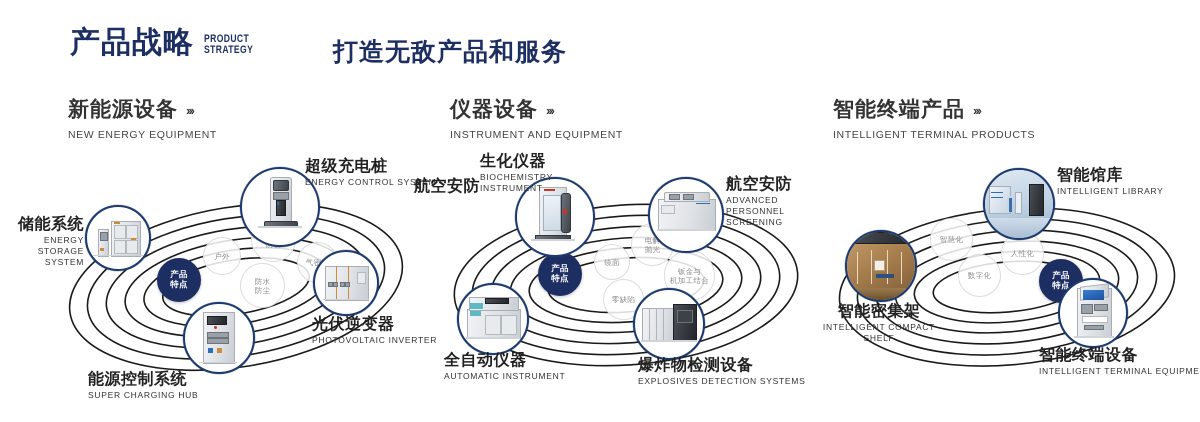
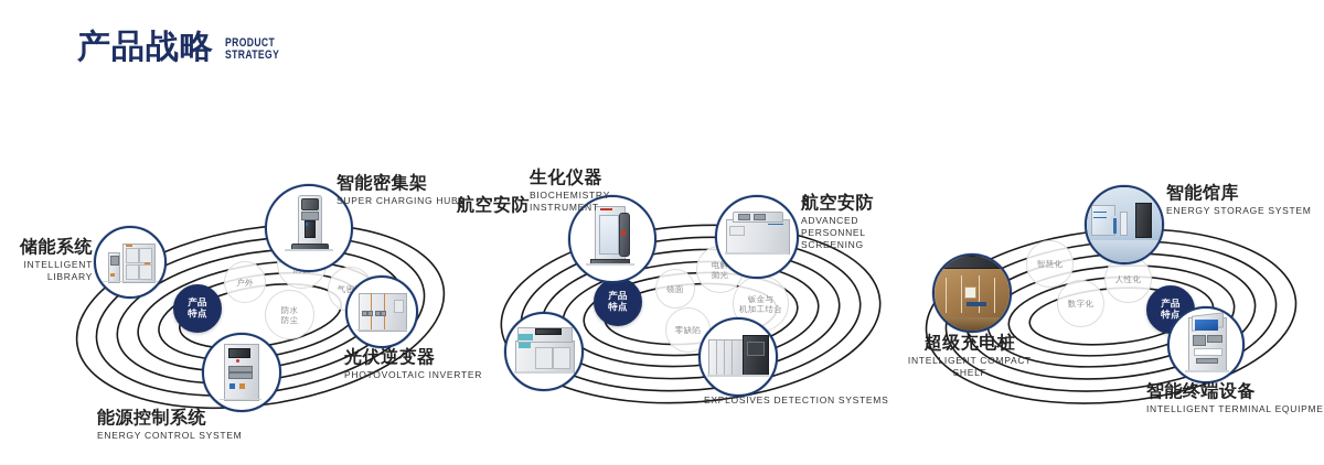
  产品战略
  PRODUCT
  STRATEGY
- 打造无敌产品和服务
- 新能源设备 ›››
- NEW ENERGY EQUIPMENT
- 仪器设备 ›››
- INSTRUMENT AND EQUIPMENT
- 智能终端产品 ›››
- INTELLIGENT TERMINAL PRODUCTS
  产品
  特点
  户外
  防水
  防尘
  储能系统
- ENERGY STORAGE SYSTEM
+ INTELLIGENT LIBRARY
- 超级充电桩
+ 智能密集架
- ENERGY CONTROL SYSTEM
+ SUPER CHARGING HUB
  光伏逆变器
  PHOTOVOLTAIC INVERTER
  能源控制系统
- SUPER CHARGING HUB
+ ENERGY CONTROL SYSTEM
  产品
  特点
  镜面
  抛光
  零缺陷
  钣金与
  机加工结合
  航空安防
  生化仪器
  BIOCHEMISTRY INSTRUMENT
  航空安防
  ADVANCED PERSONNEL SCREENING
- 全自动仪器
- AUTOMATIC INSTRUMENT
- 爆炸物检测设备
  EXPLOSIVES DETECTION SYSTEMS
  智慧化
  数字化
  人性化
  产品
  特点
  智能馆库
- INTELLIGENT LIBRARY
+ ENERGY STORAGE SYSTEM
- 智能密集架
+ 超级充电桩
  INTELLIGENT COMPACT SHELF
  智能终端设备
  INTELLIGENT TERMINAL EQUIPME
